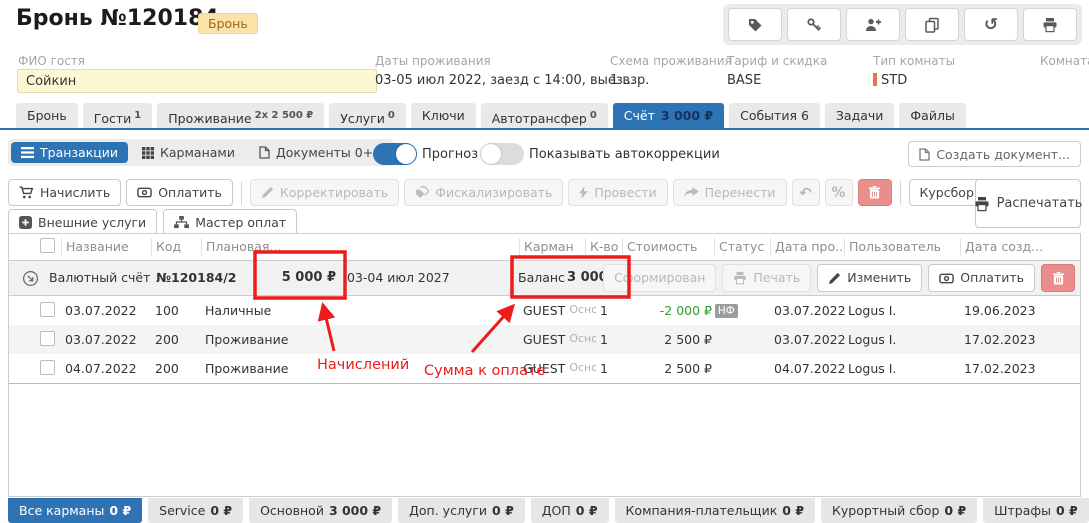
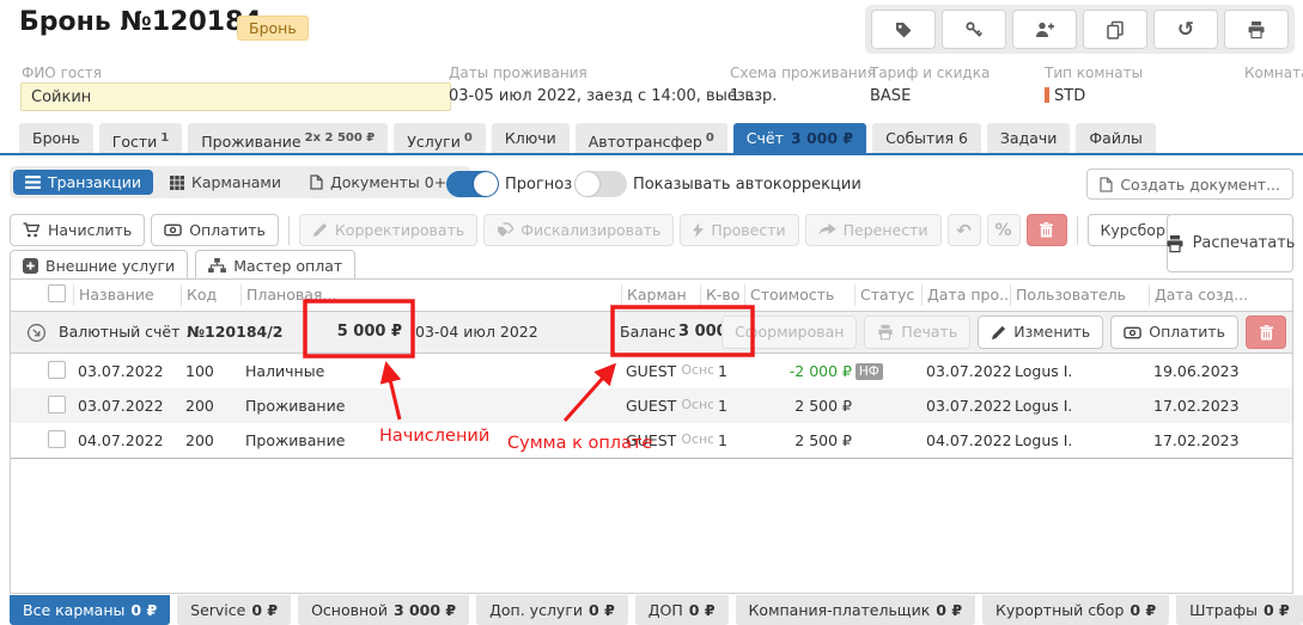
  Бронь №12018
  Бронь
  ↺
  ФИО гостя
  Сойкин
  Даты проживания
  03-05 июл 2022, заезд с 14:00, выез...
  Схема проживания
  1 взр.
  Тариф и скидка
  BASE
  Тип комнаты
  STD
  Комнат
  Бронь
  Гости 1
  Проживание 2х 2 500 ₽
  Услуги 0
  Ключи
  Автотрансфер 0
  Счёт 3 000 ₽
  События 6
  Задачи
  Файлы
  Транзакции
  Карманами
  Документы 0+
  Прогноз
  Показывать автокоррекции
  Создать документ...
  Начислить
  Оплатить
  Корректировать
  Фискализировать
  Провести
  Перенести
  ↶
  %
  Курсбор
  Внешние услуги
  Мастер оплат
  Распечатать
  Название
  Код
  Плановая...
  Карман
  К-во
  Стоимость
  Статус
  Дата про..
  Пользователь
  Дата созд...
  Валютный счёт
  №120184/2
  5 000 ₽
- 03-04 июл 2027
+ 03-04 июл 2022
  Баланс
  Сормирован
  Печать
  Изменить
  Оплатить
  03.07.2022
  100
  Наличные
  GUEST Осно
  1
  -2 000 ₽
  НФ
  03.07.2022
  Logus I.
  19.06.2023
  03.07.2022
  200
  Проживание
  GUEST Осно
  1
  2 500 ₽
  03.07.2022
  Logus I.
  17.02.2023
  04.07.2022
  200
  Проживание
  GUEST Осно
  1
  2 500 ₽
  04.07.2022
  Logus I.
  17.02.2023
  Все карманы 0 ₽
  Service 0 ₽
  Основной 3 000 ₽
  Доп. услуги 0 ₽
  ДОП 0 ₽
  Компания-плательщик 0 ₽
  Курортный сбор 0 ₽
  Штрафы 0 ₽
  Начислений
  Сумма к оплате
